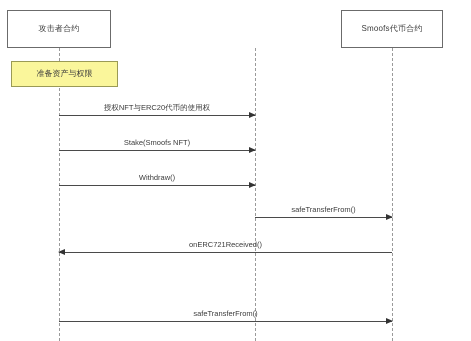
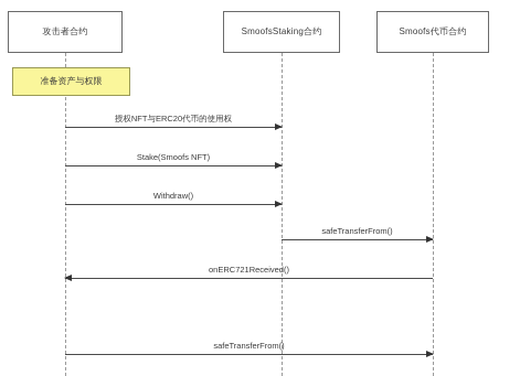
  攻击者合约
+ SmoofsStaking合约
  Smoofs代币合约
  准备资产与权限
  授权NFT与ERC20代币的使用权
  Stake(Smoofs NFT)
  Withdraw()
  safeTransferFrom()
  onERC721Received()
  safeTransferFrom()
